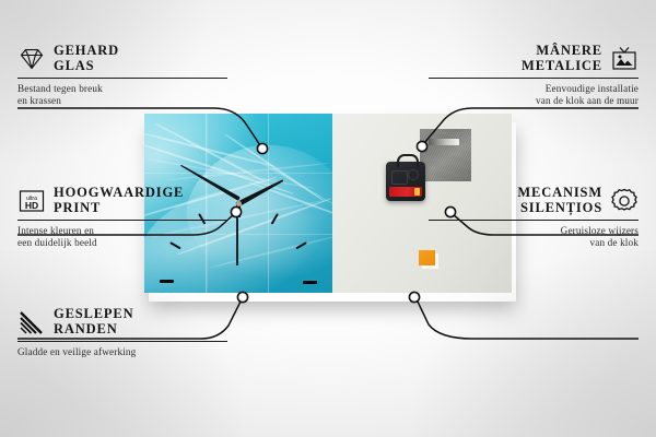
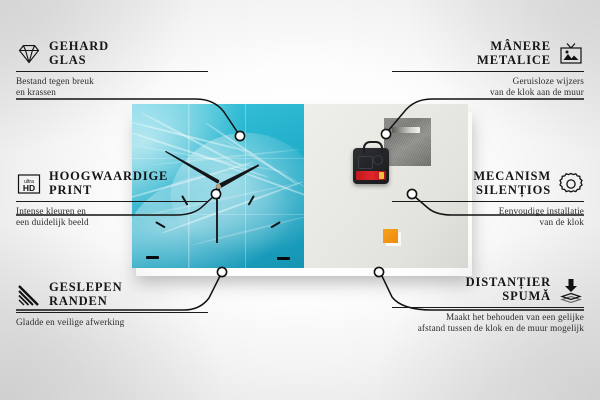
  GEHARD
  GLAS
  Bestand tegen breuk
  en krassen
  HD
  HOOGWAARDIGE
  PRINT
  Intense kleuren en
  een duidelijk beeld
  GESLEPEN
  RANDEN
  Gladde en veilige afwerking
  MÂNERE
  METALICE
- Eenvoudige installatie
+ Geruisloze wijzers
  van de klok aan de muur
  MECANISM
  SILENȚIOS
- Geruisloze wijzers
+ Eenvoudige installatie
  van de klok
+ DISTANȚIER
+ SPUMĂ
+ Maakt het behouden van een gelijke
+ afstand tussen de klok en de muur mogelijk
